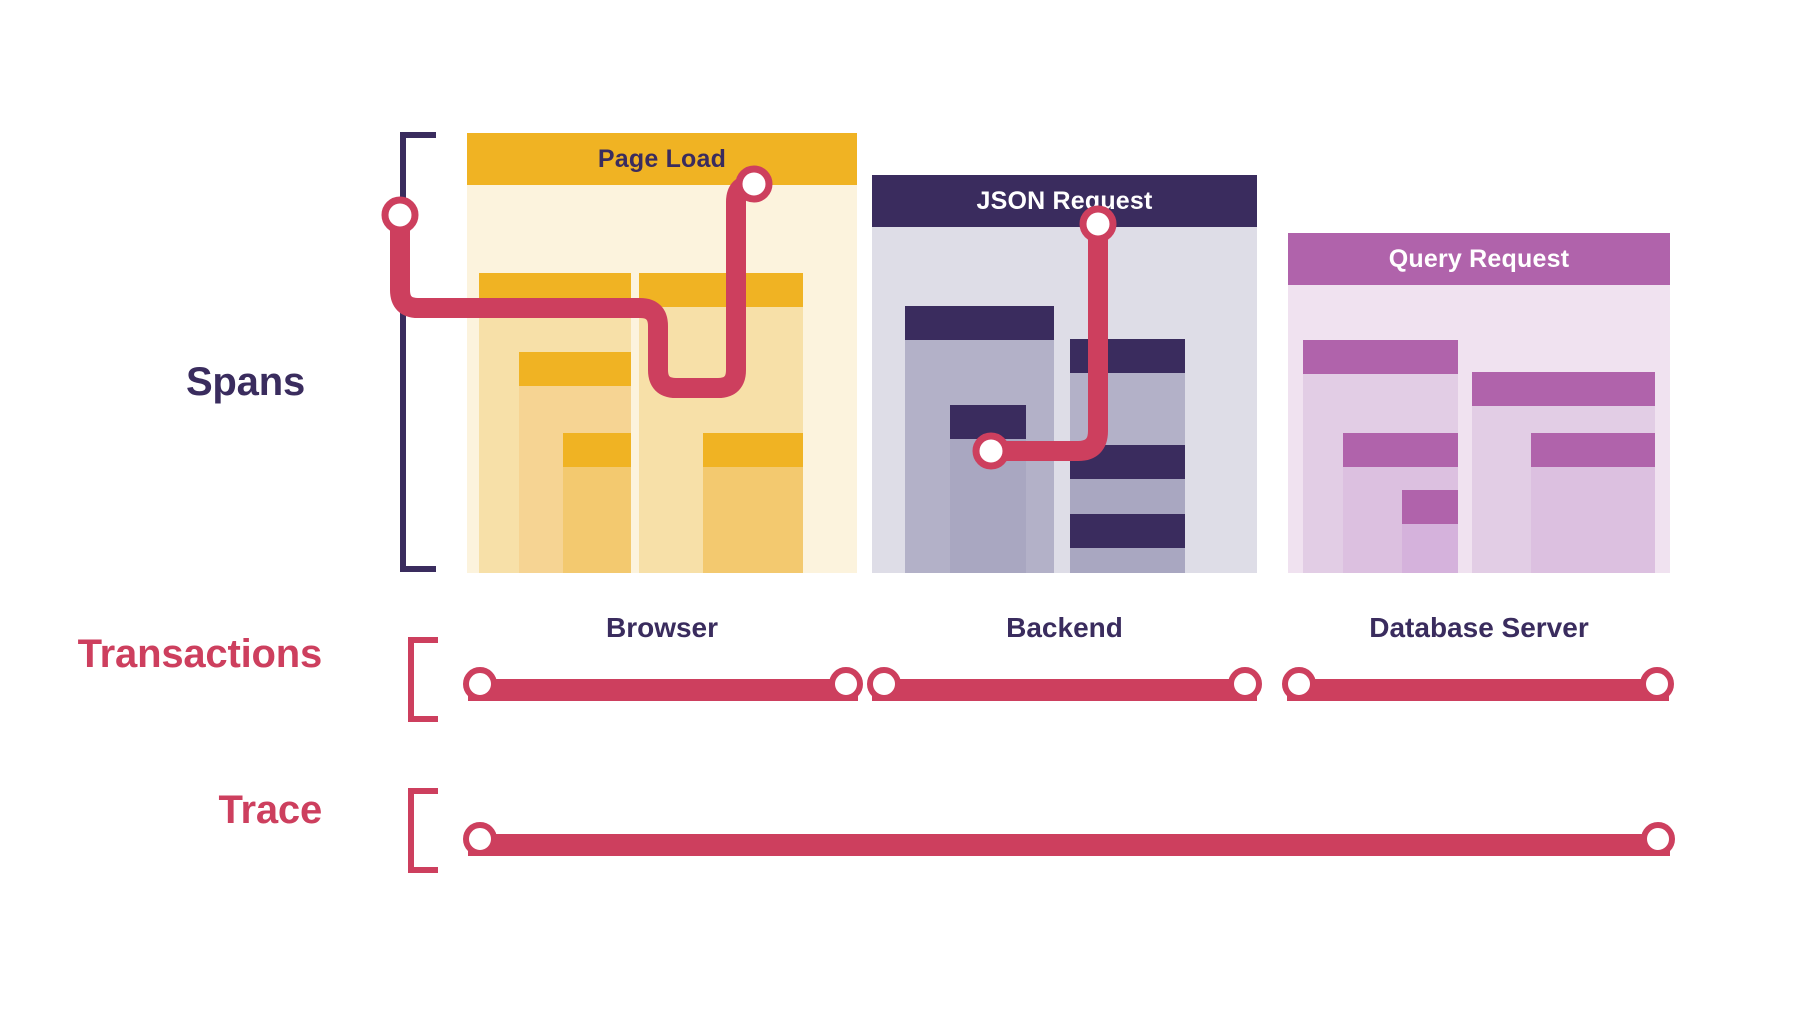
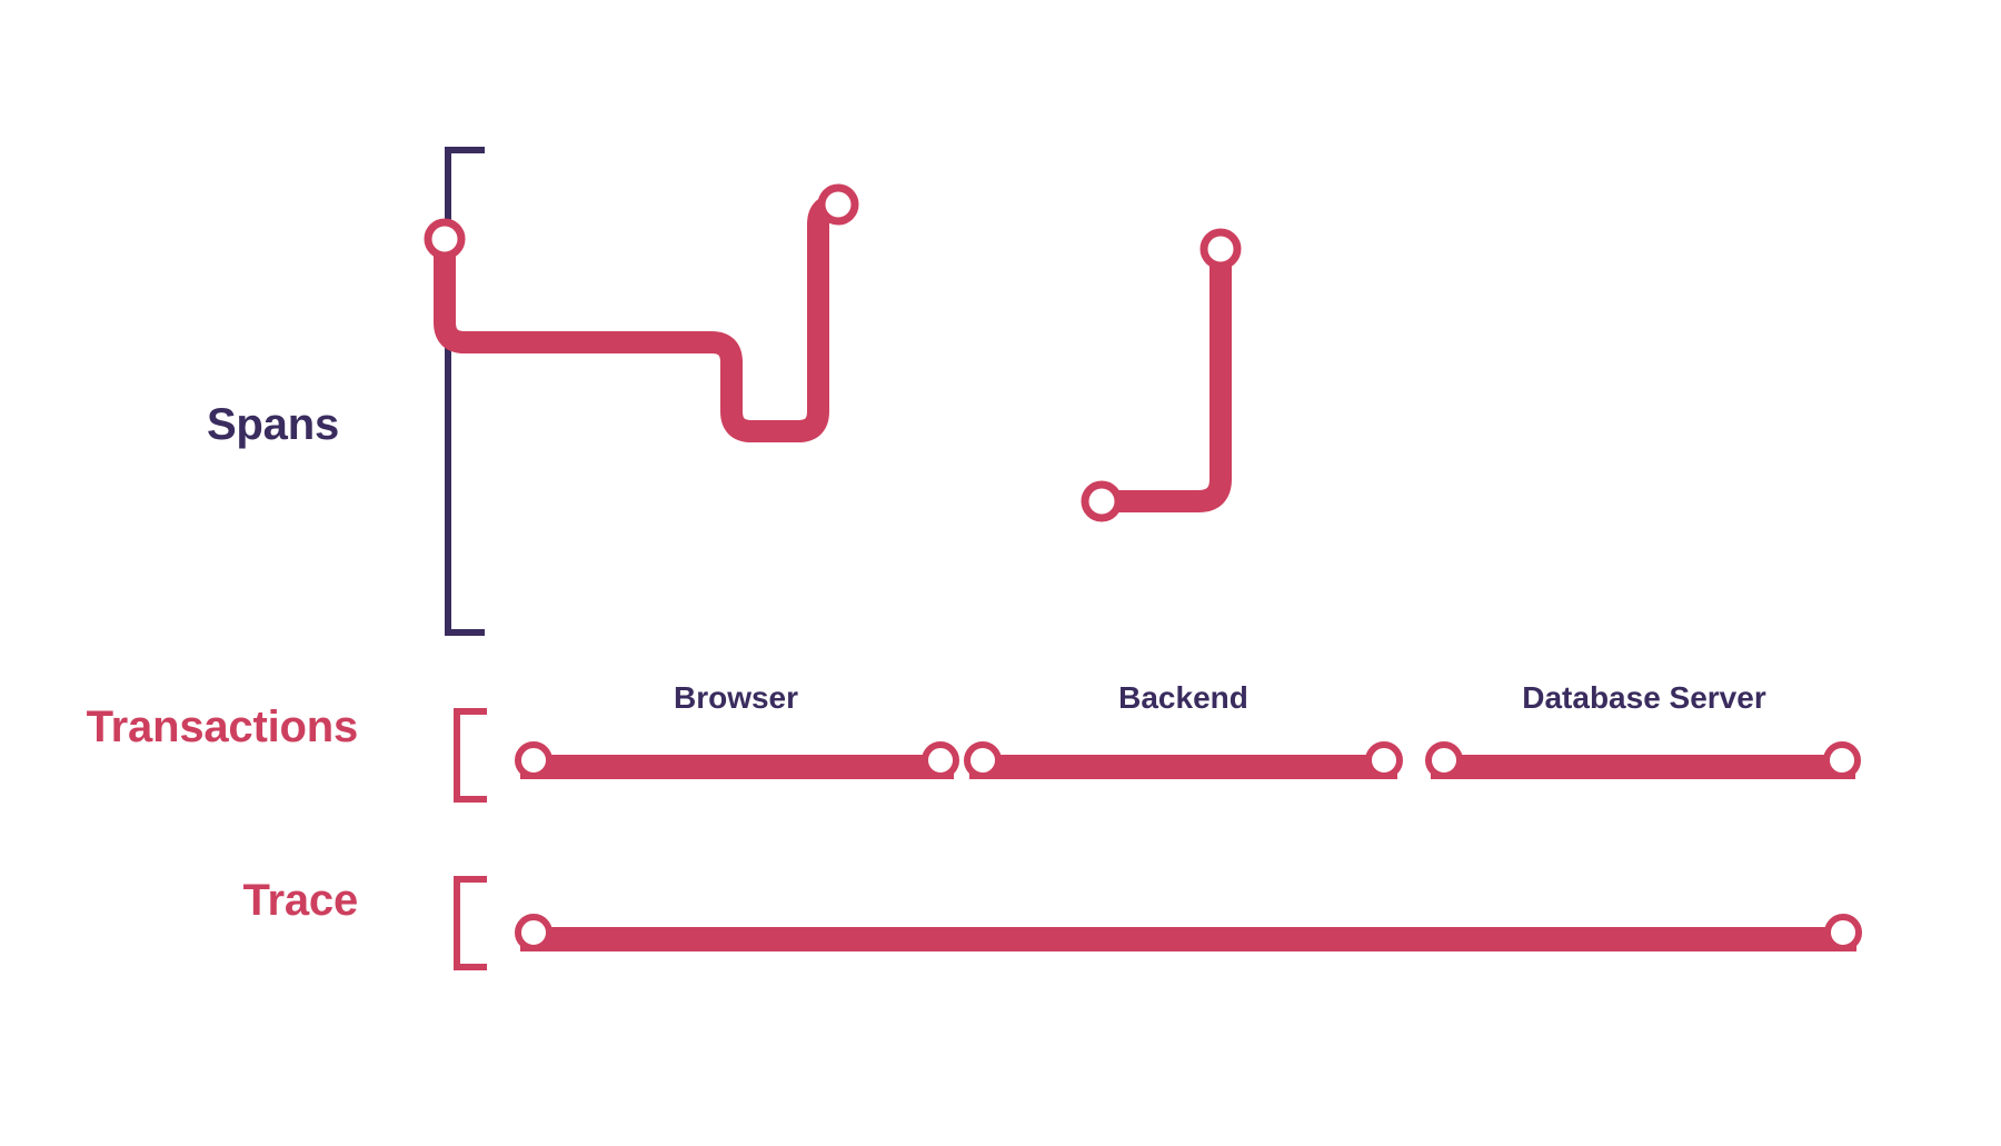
  Spans
  Transactions
  Trace
- Page Load
- JSON Request
- Query Request
  Browser
  Backend
  Database Server
